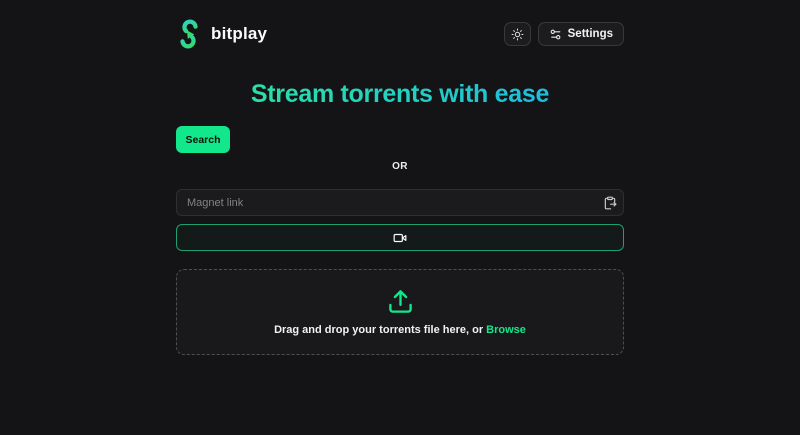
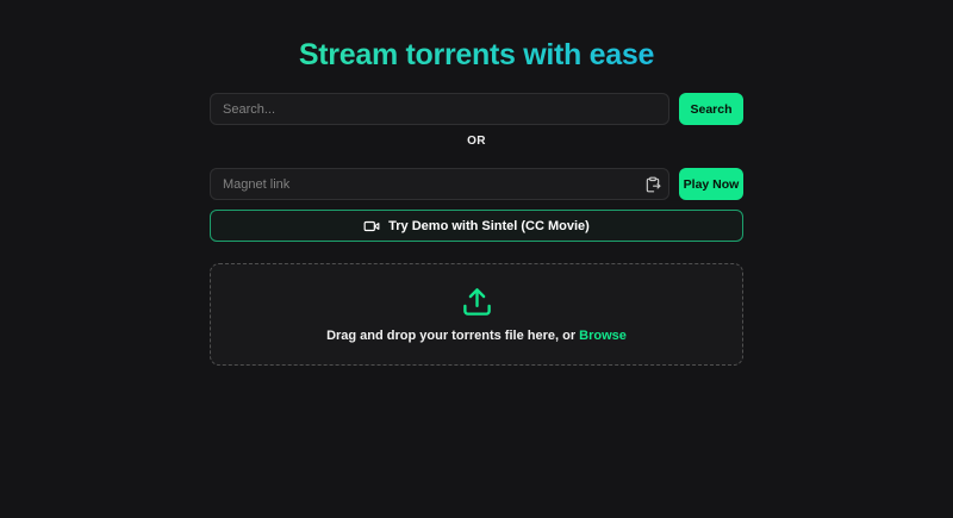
- bitplay
- Settings
  Stream torrents with ease
+ Search...
  Search
  OR
  Magnet link
+ Play Now
+ Try Demo with Sintel (CC Movie)
  Drag and drop your torrents file here, or Browse
